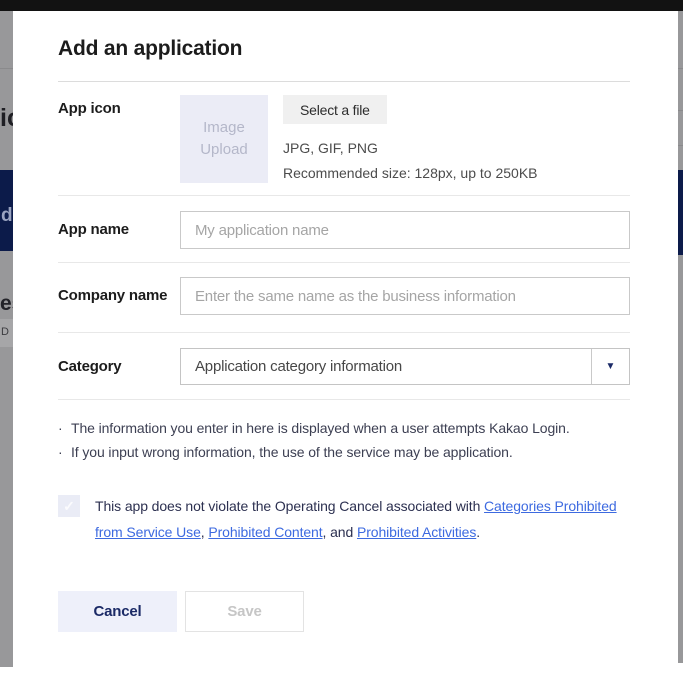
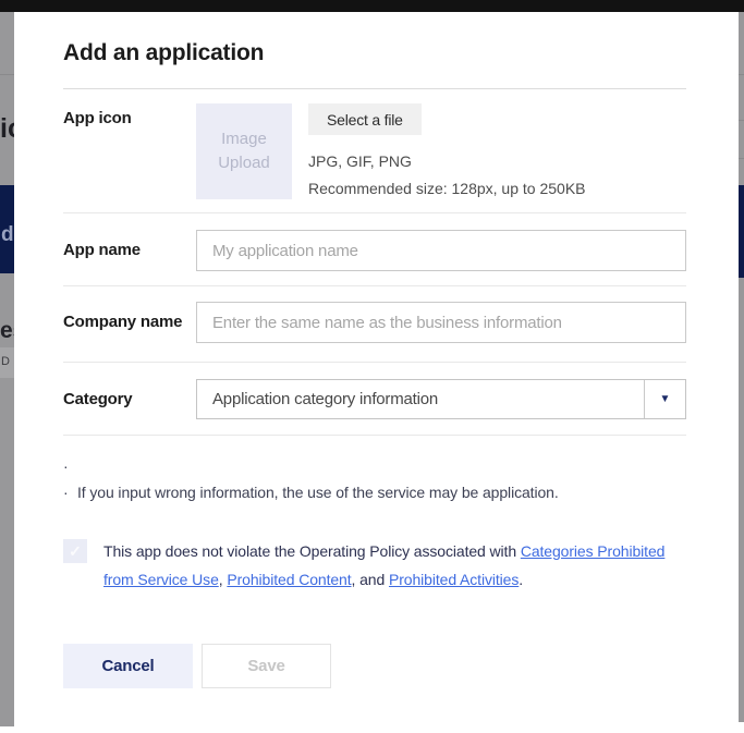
  d
  D
  Add an application
  App icon
  Image Upload
  Select a file
  JPG, GIF, PNG
  Recommended size: 128px, up to 250KB
  App name
  My application name
  Company name
  Enter the same name as the business information
  Category
  Application category information
  ▼
  ·
- The information you enter in here is displayed when a user attempts Kakao Login.
  ·
  If you input wrong information, the use of the service may be application.
- This app does not violate the Operating Cancel associated with Categories Prohibited from Service Use, Prohibited Content, and Prohibited Activities.
+ This app does not violate the Operating Policy associated with Categories Prohibited from Service Use, Prohibited Content, and Prohibited Activities.
  Cancel
  Save
